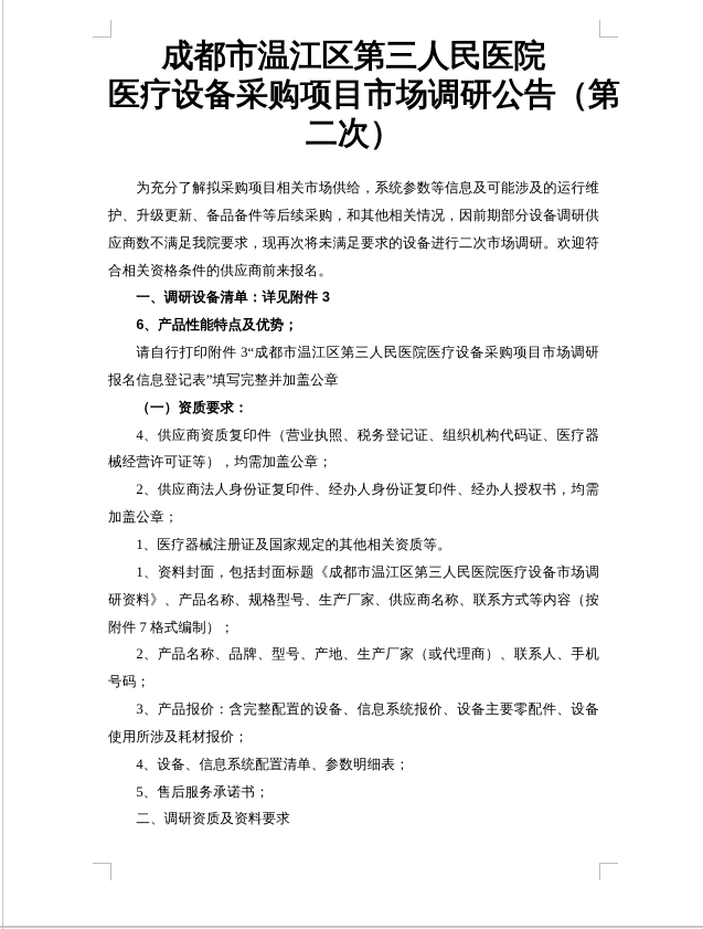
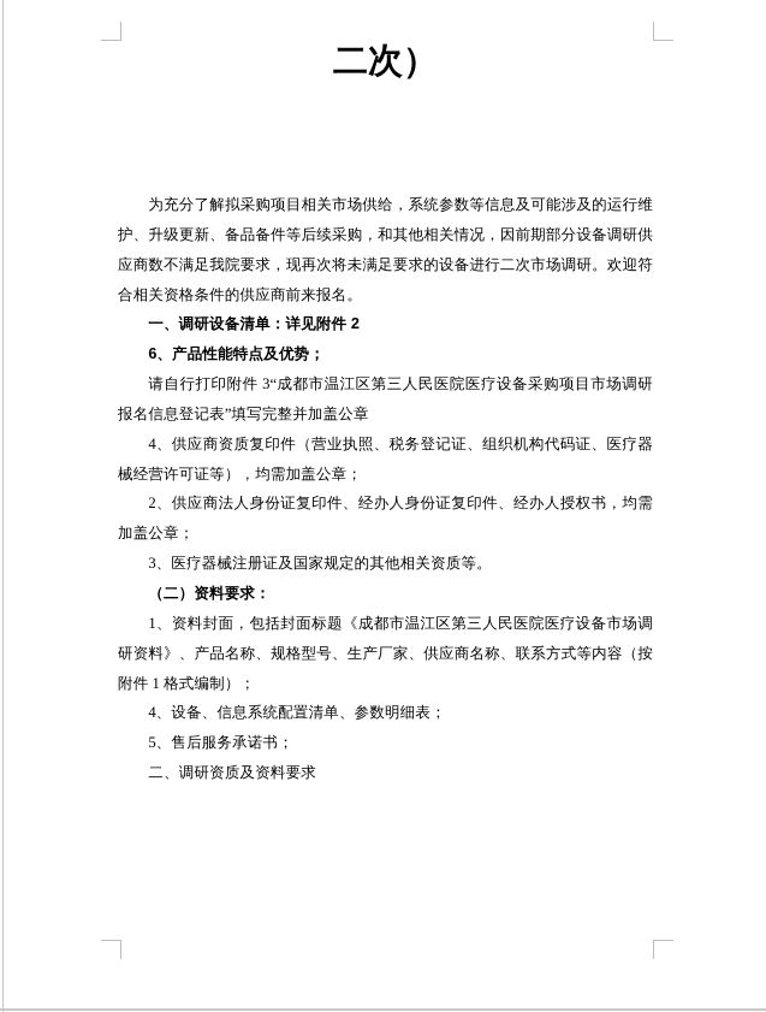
- 成都市温江区第三人民医院
- 医疗设备采购项目市场调研公告（第
  二次）
  为充分了解拟采购项目相关市场供给，系统参数等信息及可能涉及的运行维护、升级更新、备品备件等后续采购，和其他相关情况，因前期部分设备调研供应商数不满足我院要求，现再次将未满足要求的设备进行二次市场调研。欢迎符合相关资格条件的供应商前来报名。
- 一、调研设备清单：详见附件 3
+ 一、调研设备清单：详见附件 2
  6、产品性能特点及优势；
  请自行打印附件 3“成都市温江区第三人民医院医疗设备采购项目市场调研报名信息登记表”填写完整并加盖公章
- （一）资质要求：
  4、供应商资质复印件（营业执照、税务登记证、组织机构代码证、医疗器械经营许可证等），均需加盖公章；
  2、供应商法人身份证复印件、经办人身份证复印件、经办人授权书，均需加盖公章；
- 1、医疗器械注册证及国家规定的其他相关资质等。
+ 3、医疗器械注册证及国家规定的其他相关资质等。
+ （二）资料要求：
- 1、资料封面，包括封面标题《成都市温江区第三人民医院医疗设备市场调研资料》、产品名称、规格型号、生产厂家、供应商名称、联系方式等内容（按附件 7 格式编制）；
+ 1、资料封面，包括封面标题《成都市温江区第三人民医院医疗设备市场调研资料》、产品名称、规格型号、生产厂家、供应商名称、联系方式等内容（按附件 1 格式编制）；
- 2、产品名称、品牌、型号、产地、生产厂家（或代理商）、联系人、手机号码；
- 3、产品报价：含完整配置的设备、信息系统报价、设备主要零配件、设备使用所涉及耗材报价；
  4、设备、信息系统配置清单、参数明细表；
  5、售后服务承诺书；
  二、调研资质及资料要求
